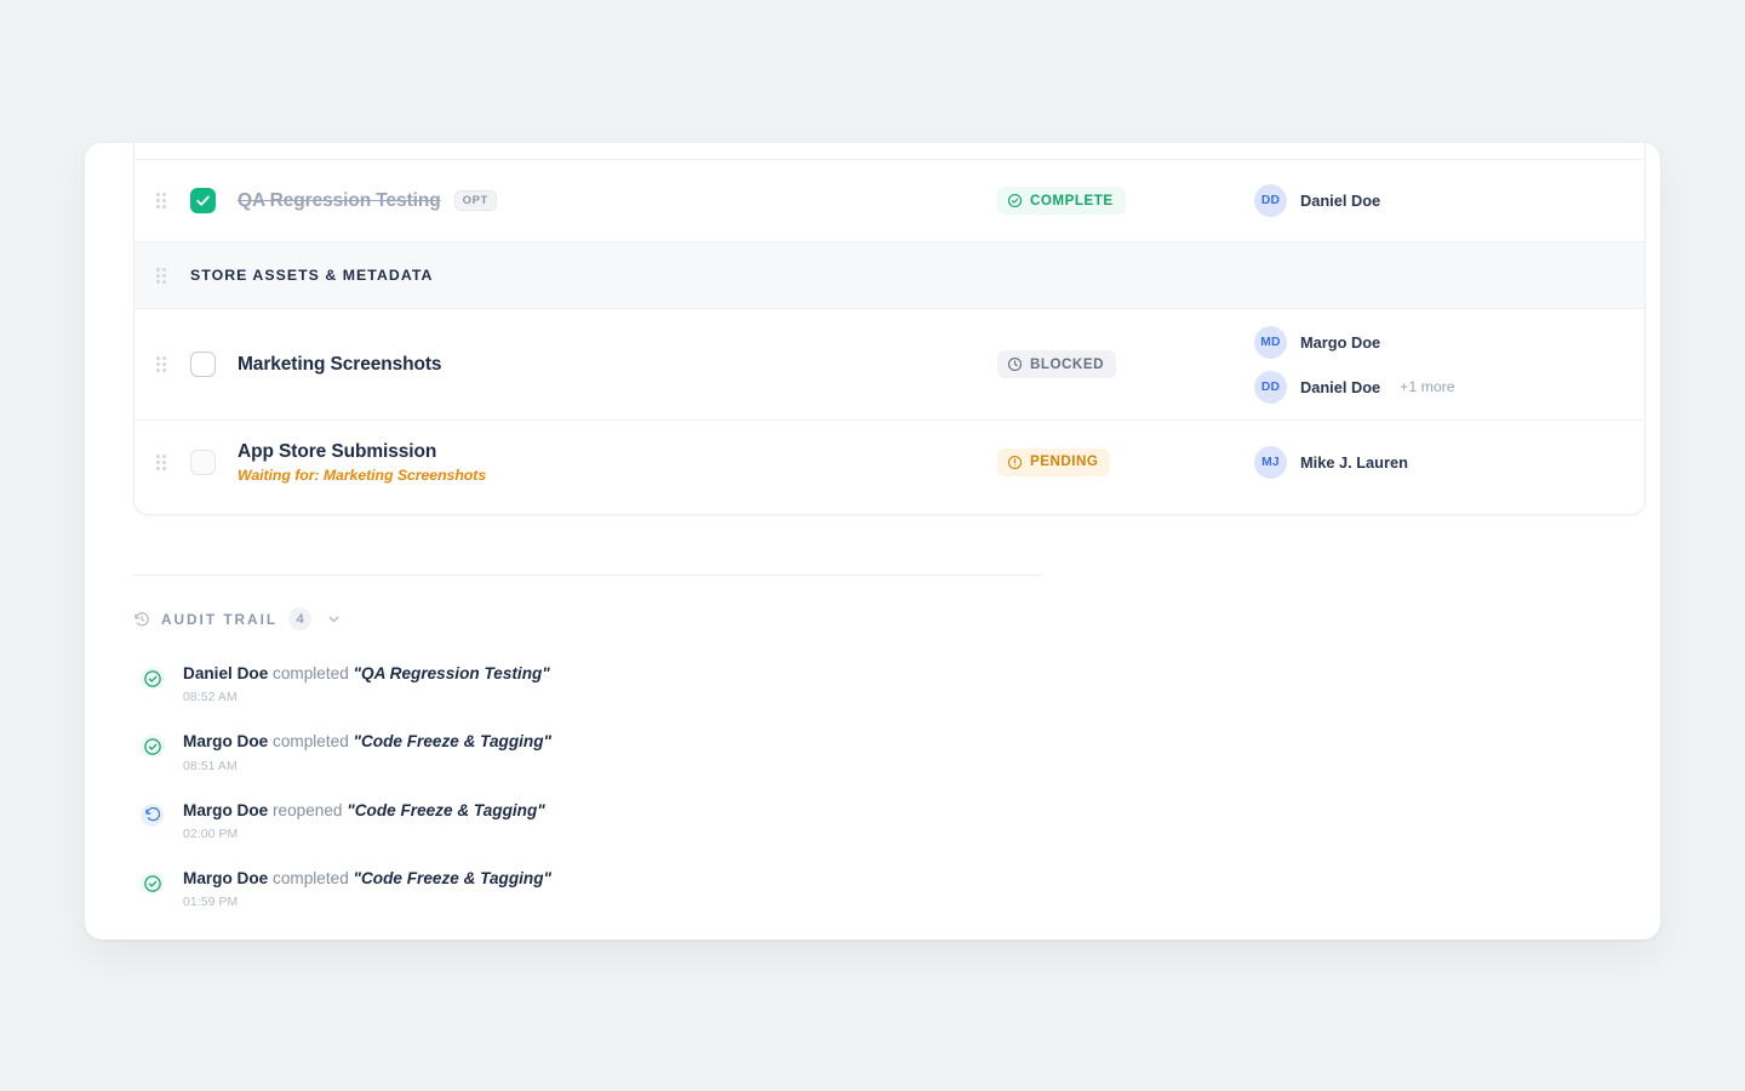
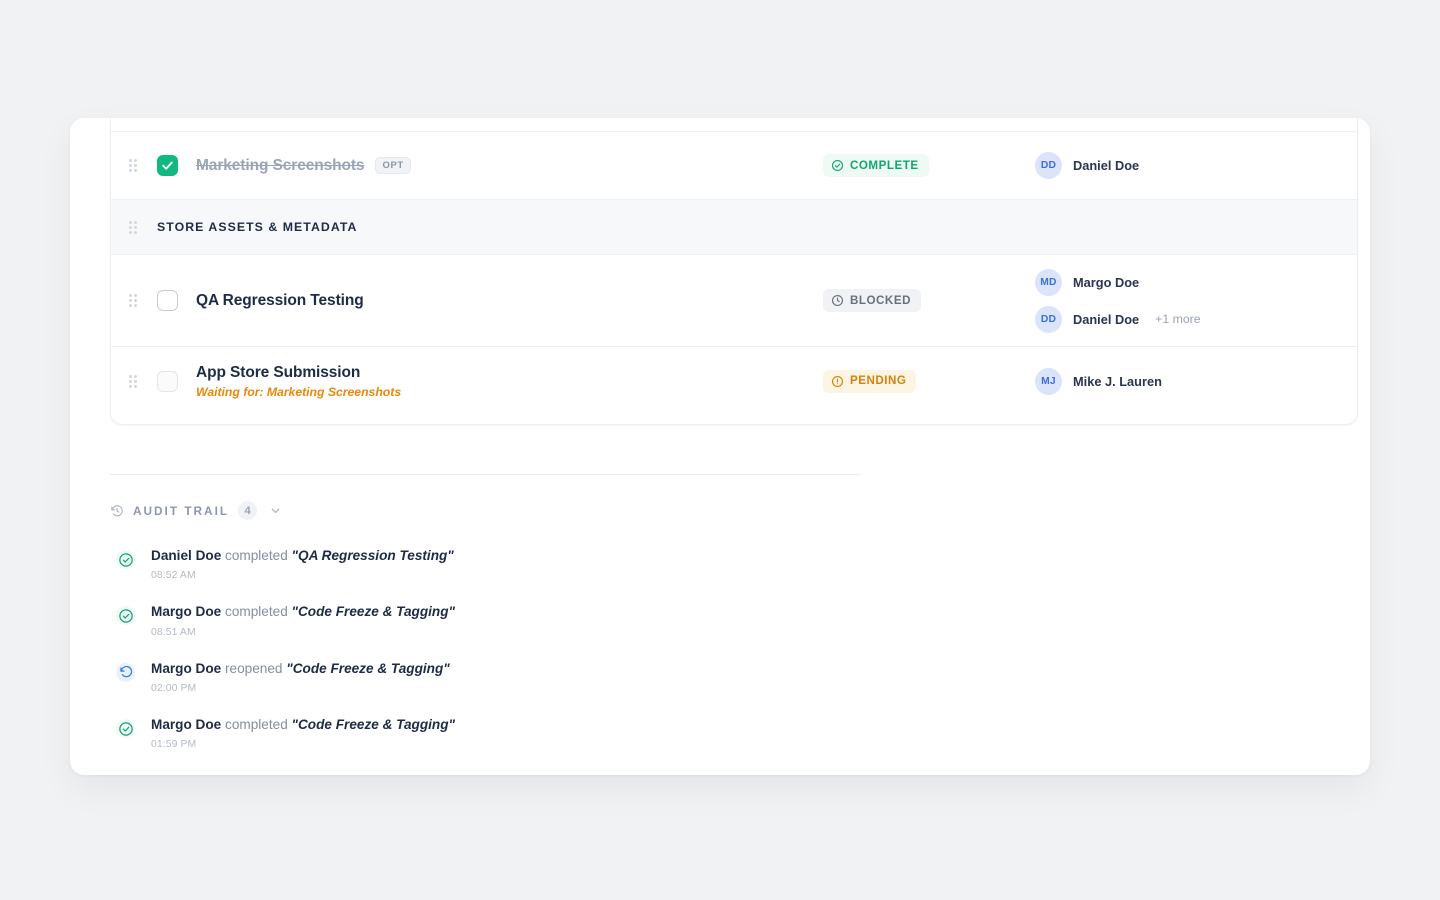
- QA Regression Testing
+ Marketing Screenshots
  OPT
  COMPLETE
  DD
  Daniel Doe
  STORE ASSETS & METADATA
- Marketing Screenshots
+ QA Regression Testing
  BLOCKED
  MD
  Margo Doe
  DD
  Daniel Doe
  +1 more
  App Store Submission
  Waiting for: Marketing Screenshots
  PENDING
  MJ
  Mike J. Lauren
  AUDIT TRAIL
  4
  Daniel Doe completed "QA Regression Testing"
  08:52 AM
  Margo Doe completed "Code Freeze & Tagging"
  08:51 AM
  Margo Doe reopened "Code Freeze & Tagging"
  02:00 PM
  Margo Doe completed "Code Freeze & Tagging"
  01:59 PM
